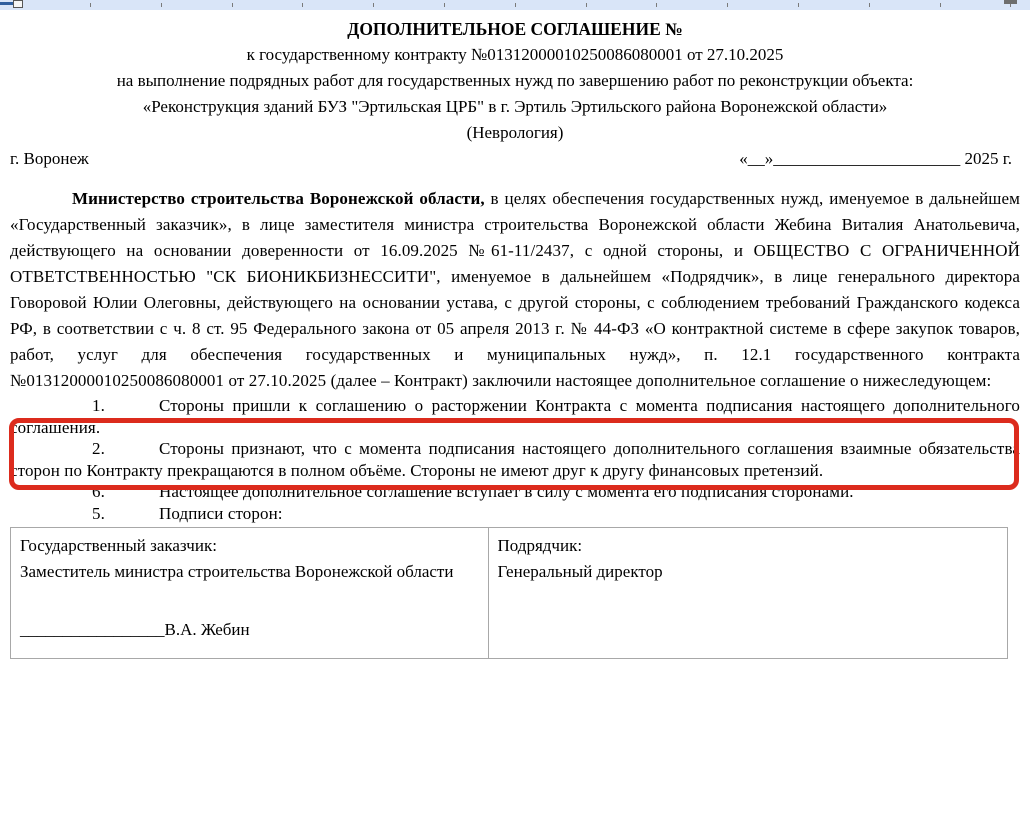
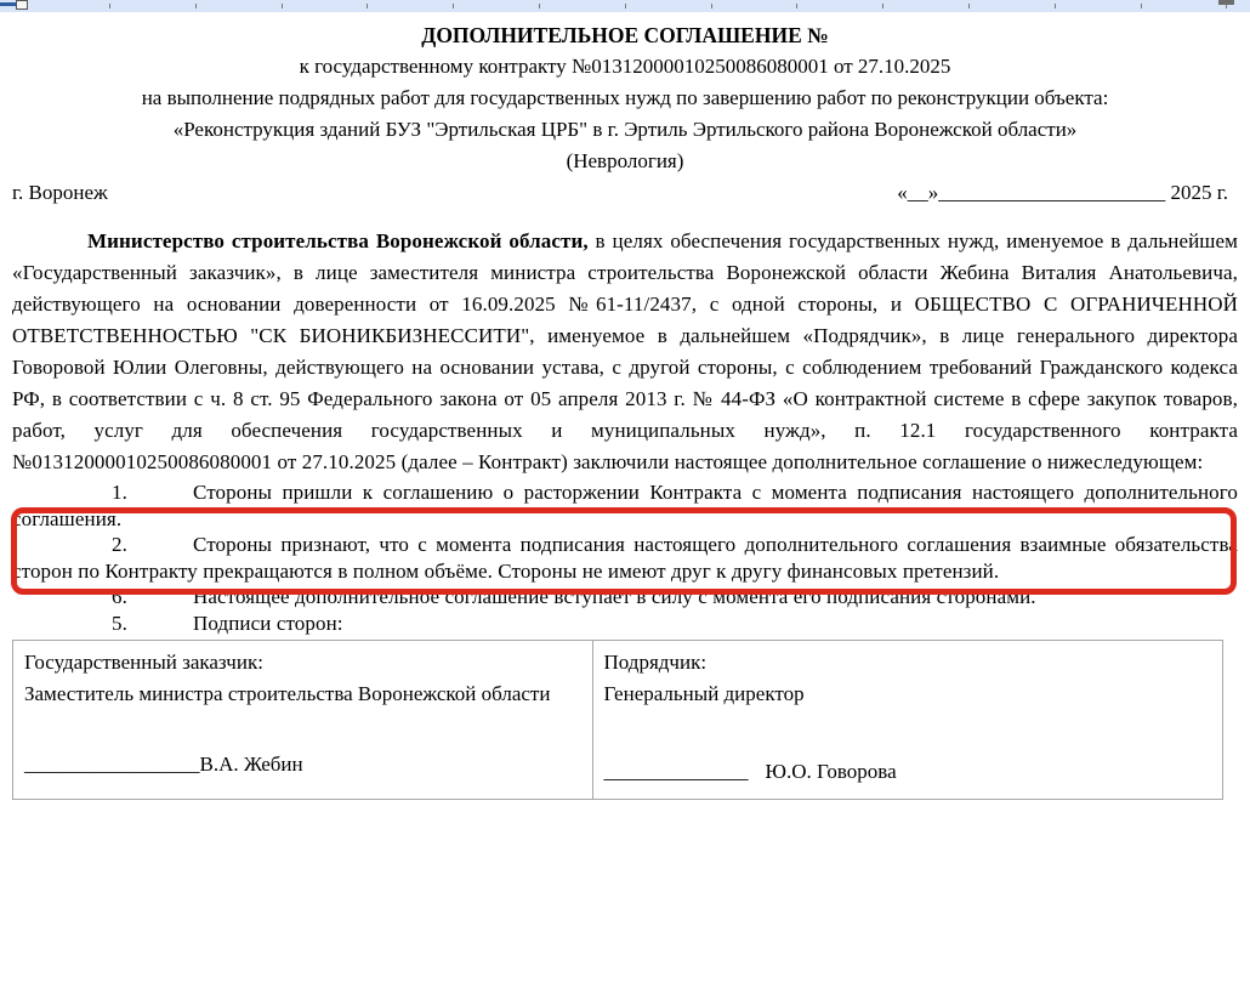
  ДОПОЛНИТЕЛЬНОЕ СОГЛАШЕНИЕ №
  к государственному контракту №01312000010250086080001 от 27.10.2025
  на выполнение подрядных работ для государственных нужд по завершению работ по реконструкции объекта:
  «Реконструкция зданий БУЗ "Эртильская ЦРБ" в г. Эртиль Эртильского района Воронежской области»
  (Неврология)
  г. Воронеж
  «__»______________________ 2025 г.
  Министерство строительства Воронежской области, в целях обеспечения государственных нужд, именуемое в дальнейшем «Государственный заказчик», в лице заместителя министра строительства Воронежской области Жебина Виталия Анатольевича, действующего на основании доверенности от 16.09.2025 №61-11/2437, с одной стороны, и ОБЩЕСТВО С ОГРАНИЧЕННОЙ ОТВЕТСТВЕННОСТЬЮ "СК БИОНИКБИЗНЕССИТИ", именуемое в дальнейшем «Подрядчик», в лице генерального директора Говоровой Юлии Олеговны, действующего на основании устава, с другой стороны, с соблюдением требований Гражданского кодекса РФ, в соответствии с ч. 8 ст. 95 Федерального закона от 05 апреля 2013 г. № 44-ФЗ «О контрактной системе в сфере закупок товаров, работ, услуг для обеспечения государственных и муниципальных нужд», п. 12.1 государственного контракта №01312000010250086080001 от 27.10.2025 (далее – Контракт) заключили настоящее дополнительное соглашение о нижеследующем:
  1. Стороны пришли к соглашению о расторжении Контракта с момента подписания настоящего дополнительного соглашения.
  2. Стороны признают, что с момента подписания настоящего дополнительного соглашения взаимные обязательства сторон по Контракту прекращаются в полном объёме. Стороны не имеют друг к другу финансовых претензий.
  6. Настоящее дополнительное соглашение вступает в силу с момента его подписания сторонами.
  5. Подписи сторон:
  Государственный заказчик:
  Заместитель министра строительства Воронежской области
  _________________В.А. Жебин
  Подрядчик:
  Генеральный директор
+ ______________ Ю.О. Говорова
